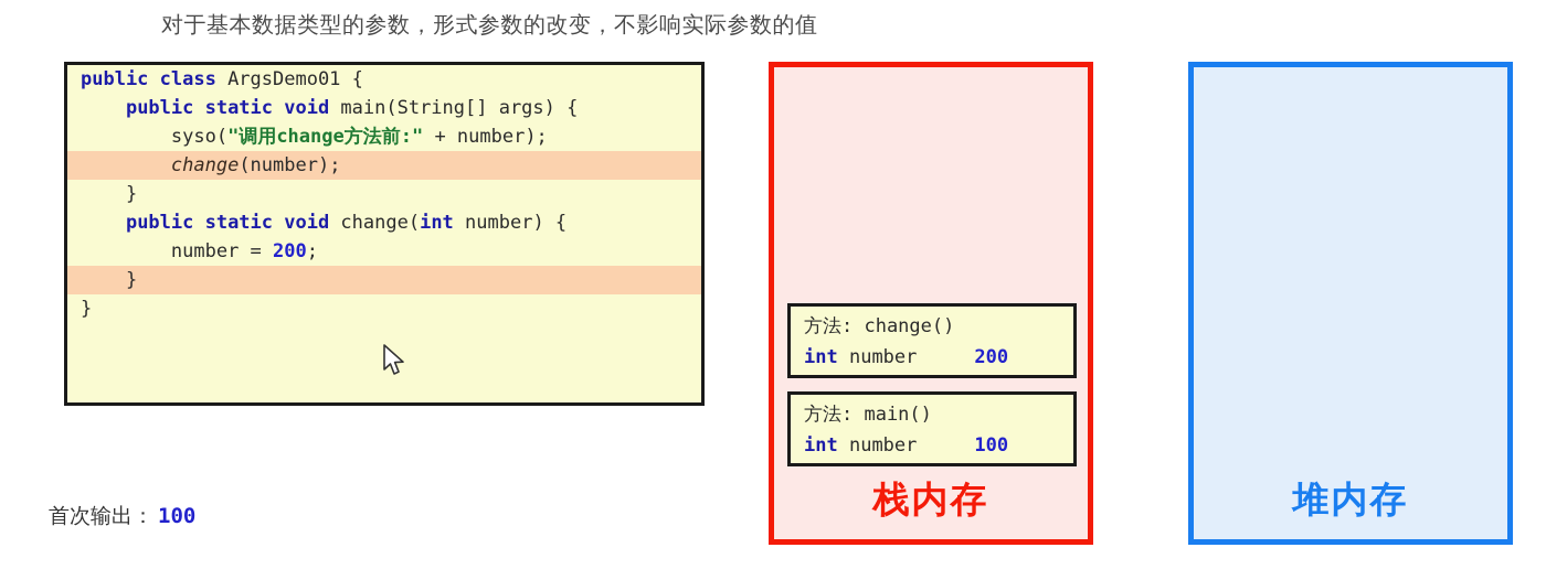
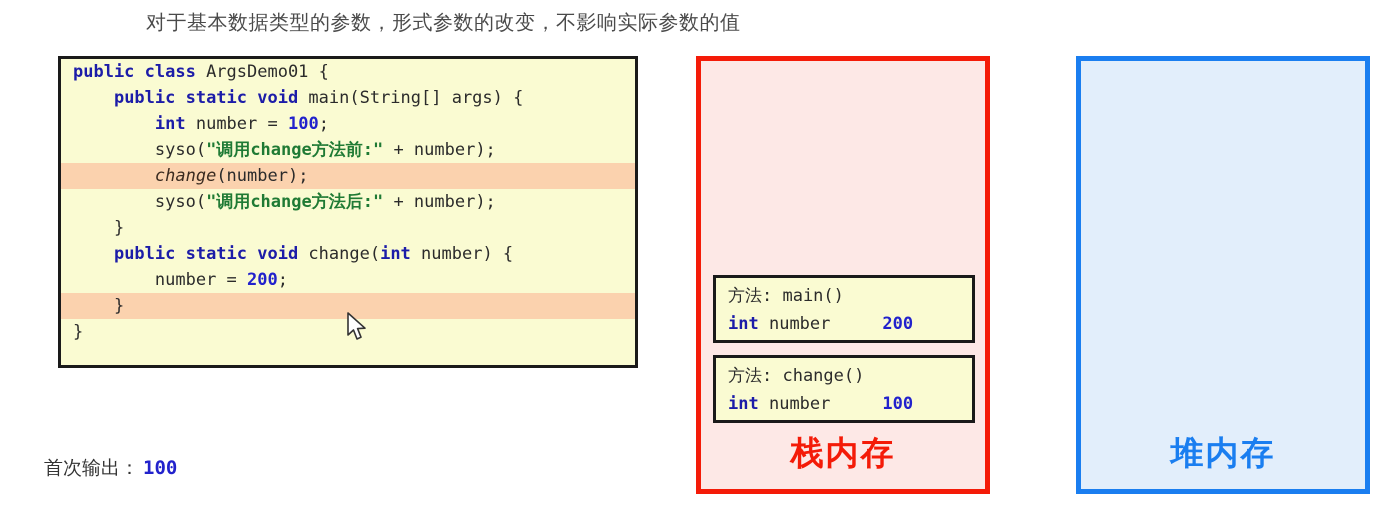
  对于基本数据类型的参数，形式参数的改变，不影响实际参数的值
  public class ArgsDemo01 {
  public static void main(String[] args) {
+ int number = 100;
  syso("调用change方法前:" + number);
  change(number);
+ syso("调用change方法后:" + number);
  }
  public static void change(int number) {
  number = 200;
  }
  }
- 方法: change()
+ 方法: main()
  int number
  200
- 方法: main()
+ 方法: change()
  int number
  100
  栈内存
  堆内存
  首次输出：
  100
